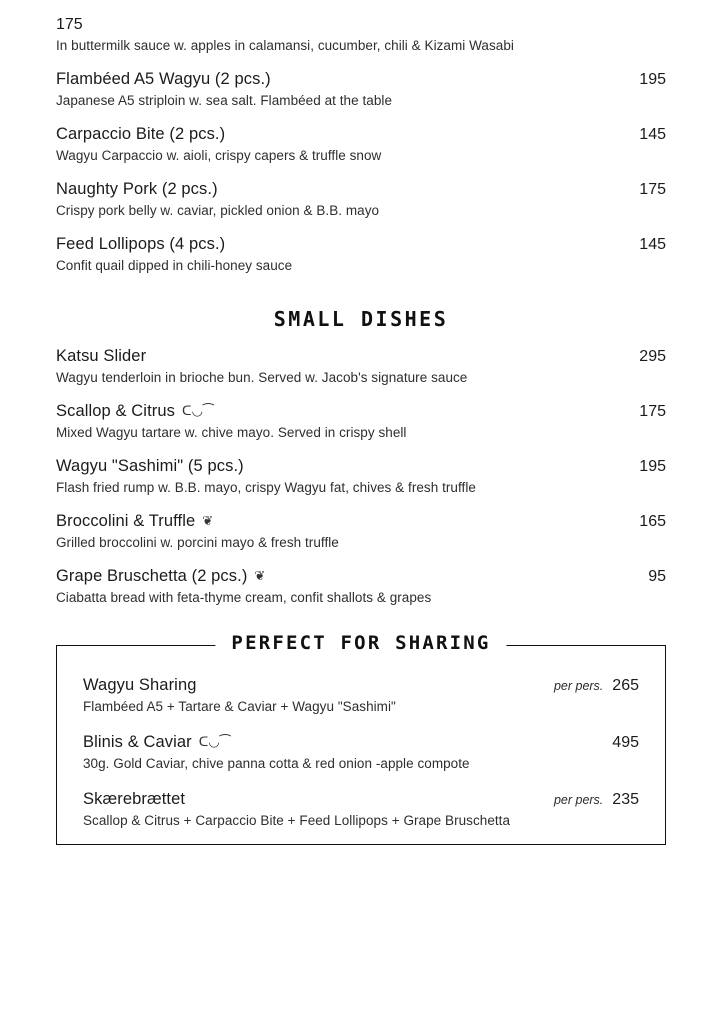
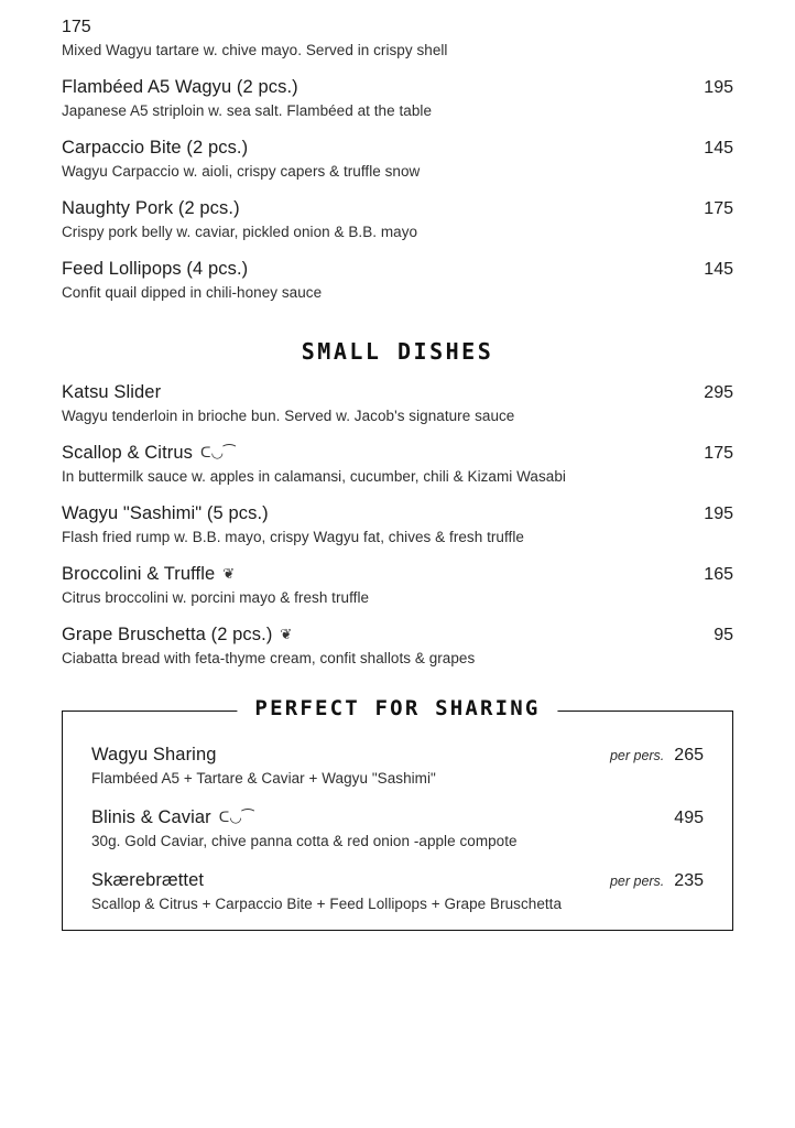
  175
- In buttermilk sauce w. apples in calamansi, cucumber, chili & Kizami Wasabi
+ Mixed Wagyu tartare w. chive mayo. Served in crispy shell
  Flambéed A5 Wagyu (2 pcs.)
  195
  Japanese A5 striploin w. sea salt. Flambéed at the table
  Carpaccio Bite (2 pcs.)
  145
  Wagyu Carpaccio w. aioli, crispy capers & truffle snow
  Naughty Pork (2 pcs.)
  175
  Crispy pork belly w. caviar, pickled onion & B.B. mayo
  Feed Lollipops (4 pcs.)
  145
  Confit quail dipped in chili-honey sauce
  SMALL DISHES
  Katsu Slider
  295
  Wagyu tenderloin in brioche bun. Served w. Jacob's signature sauce
  Scallop & Citrus
  ᑕ◡⁀
  175
- Mixed Wagyu tartare w. chive mayo. Served in crispy shell
+ In buttermilk sauce w. apples in calamansi, cucumber, chili & Kizami Wasabi
  Wagyu "Sashimi" (5 pcs.)
  195
  Flash fried rump w. B.B. mayo, crispy Wagyu fat, chives & fresh truffle
  Broccolini & Truffle
  ❦
  165
- Grilled broccolini w. porcini mayo & fresh truffle
+ Citrus broccolini w. porcini mayo & fresh truffle
  Grape Bruschetta (2 pcs.)
  ❦
  95
  Ciabatta bread with feta-thyme cream, confit shallots & grapes
  PERFECT FOR SHARING
  Wagyu Sharing
  per pers.
  265
  Flambéed A5 + Tartare & Caviar + Wagyu "Sashimi"
  Blinis & Caviar
  ᑕ◡⁀
  495
  30g. Gold Caviar, chive panna cotta & red onion -apple compote
  Skærebrættet
  per pers.
  235
  Scallop & Citrus + Carpaccio Bite + Feed Lollipops + Grape Bruschetta
